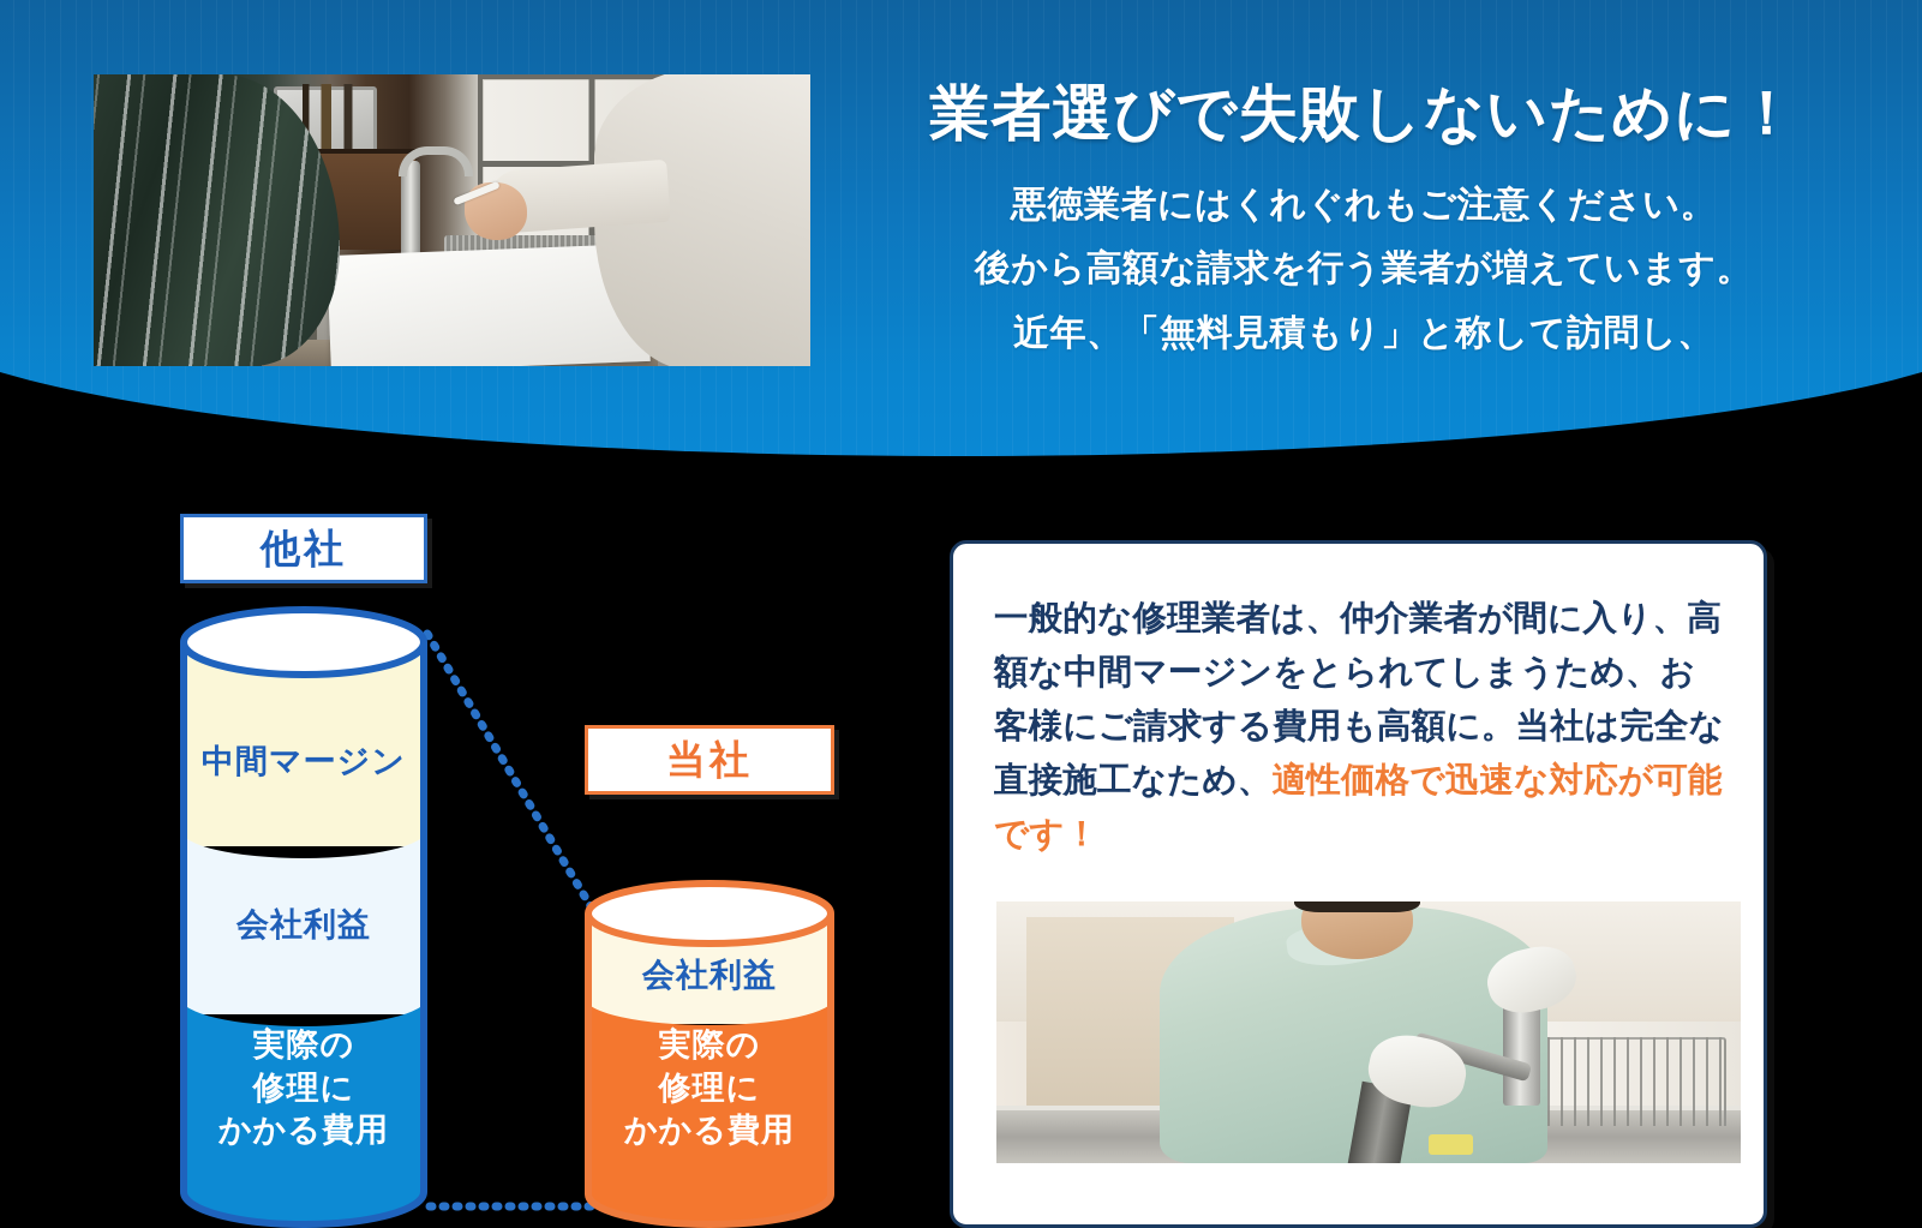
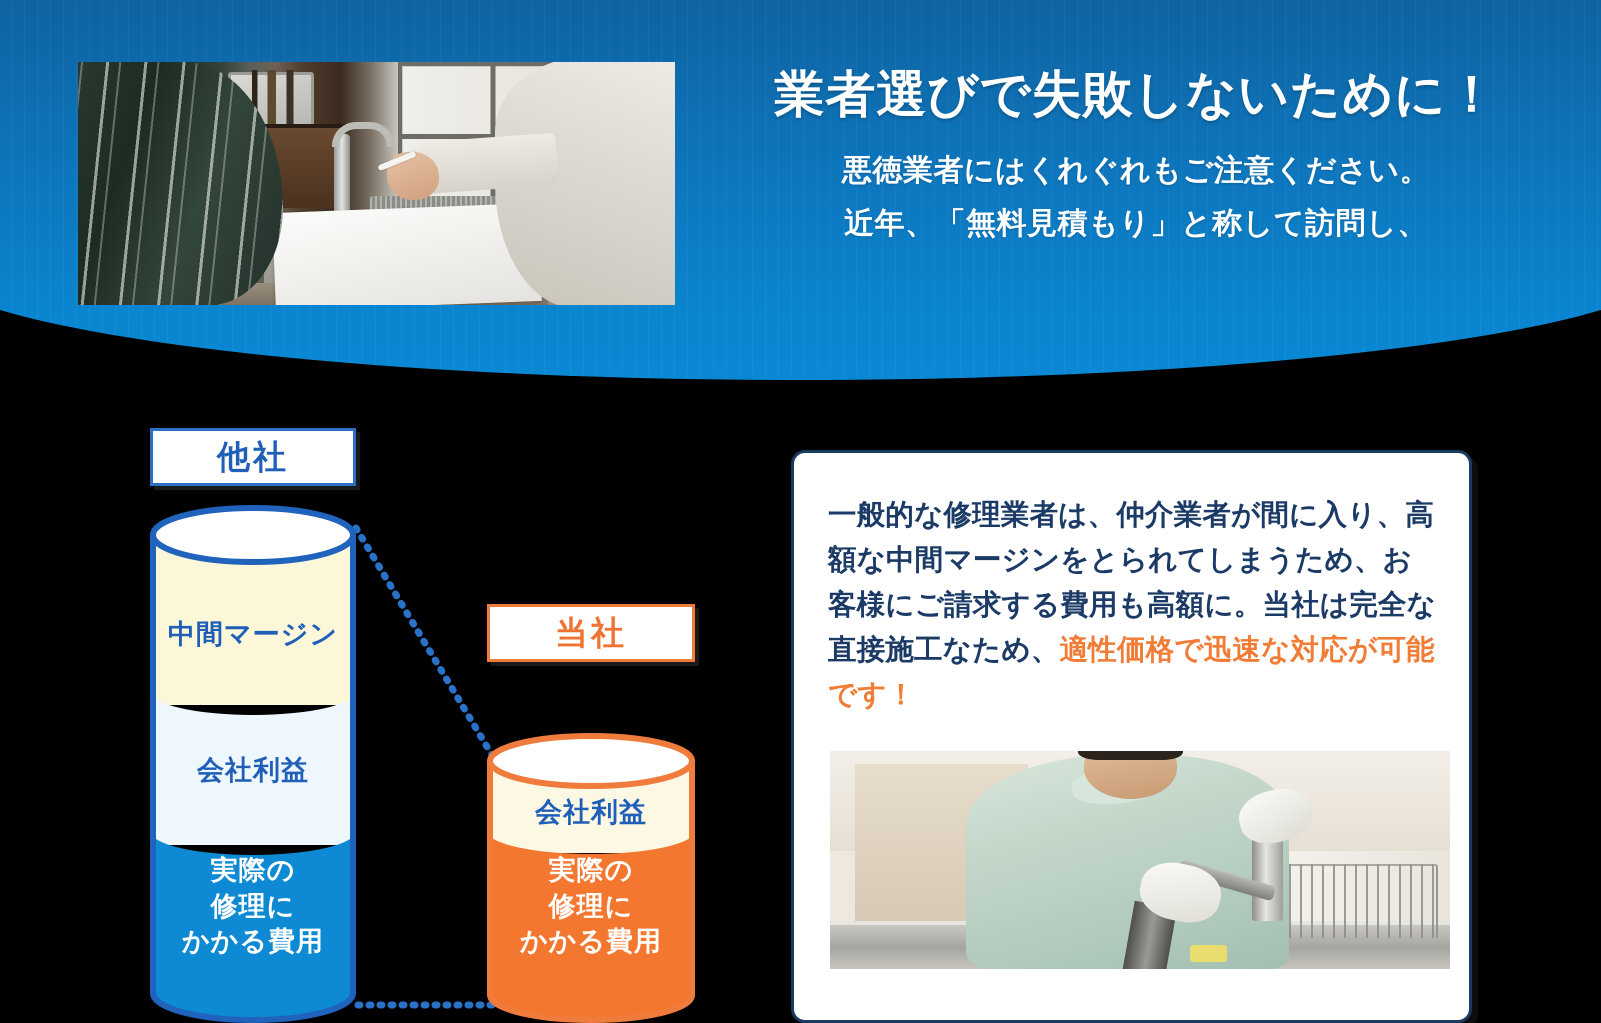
  業者選びで失敗しないために！
  悪徳業者にはくれぐれもご注意ください。
- 後から高額な請求を行う業者が増えています。
  近年、「無料見積もり」と称して訪問し、
  他社
  中間マージン
  会社利益
  実際の
  修理に
  かかる費用
  当社
  会社利益
  実際の
  修理に
  かかる費用
  一般的な修理業者は、仲介業者が間に入り、高額な中間マージンをとられてしまうため、お客様にご請求する費用も高額に。当社は完全な直接施工なため、適性価格で迅速な対応が可能です！
